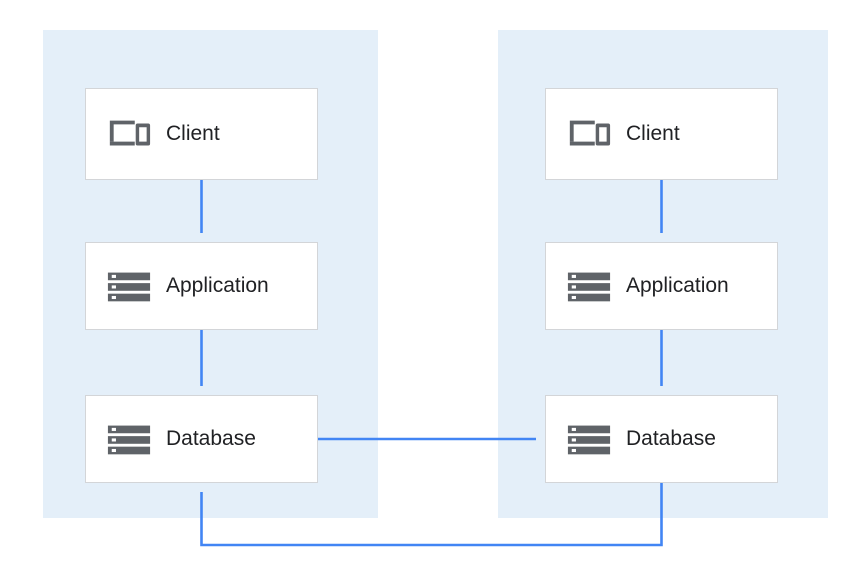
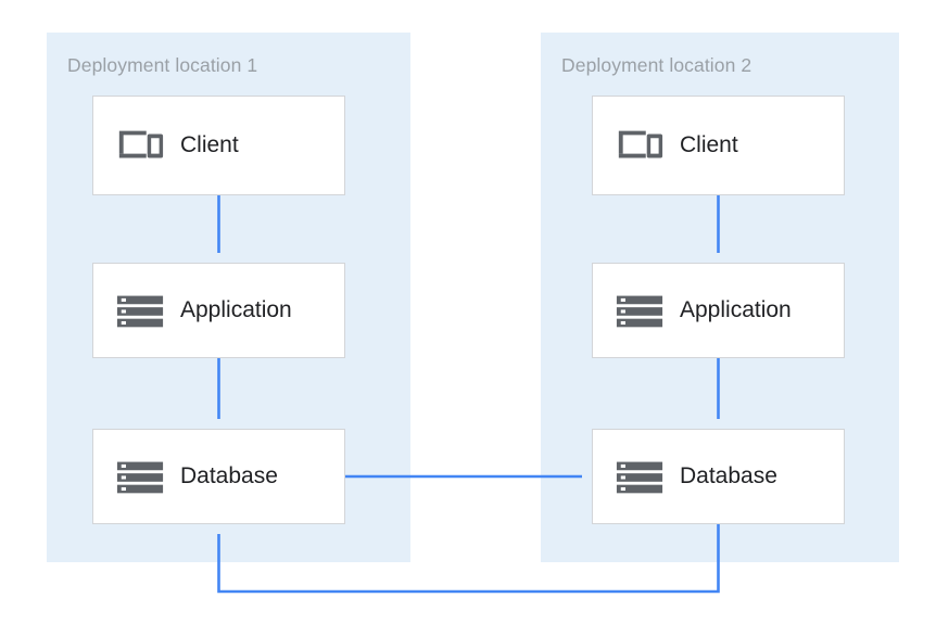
+ Deployment location 1
+ Deployment location 2
  Client
  Application
  Database
  Client
  Application
  Database
